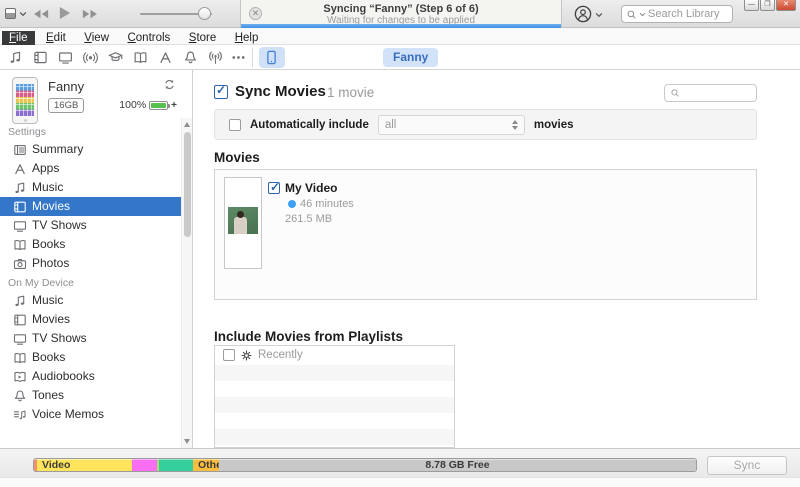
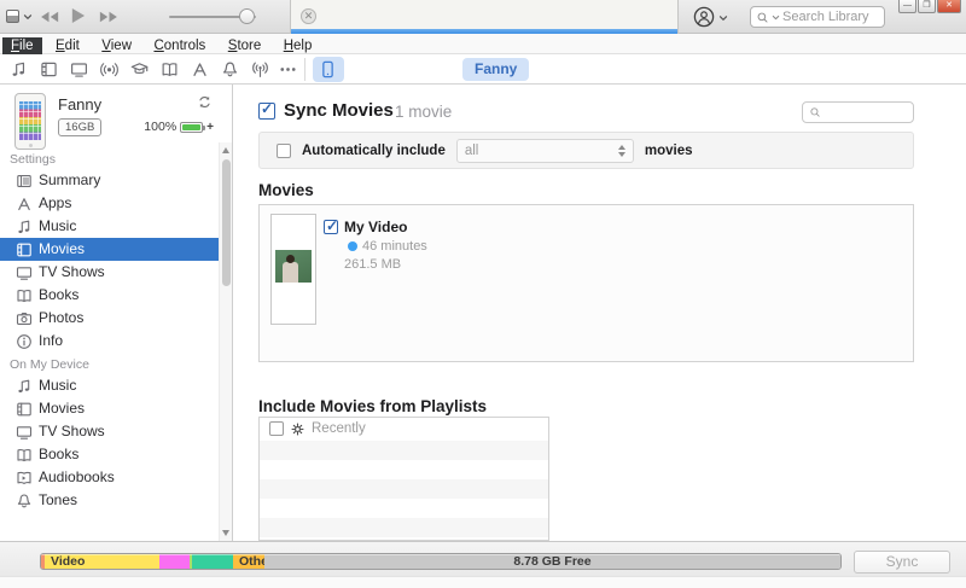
  ✕
- Syncing “Fanny” (Step 6 of 6)
- Waiting for changes to be applied
  Search Library
  File Edit View Controls Store Help
  Fanny
  Fanny
  16GB
  100%
  +
  Settings
  Summary
  Apps
  Music
  Movies
  TV Shows
  Books
  Photos
+ Info
  On My Device
  Music
  Movies
  TV Shows
  Books
  Audiobooks
  Tones
- Voice Memos
  Sync Movies
  1 movie
  Automatically include
  all
  movies
  Movies
  My Video
  46 minutes
  261.5 MB
  Include Movies from Playlists
  Recently
  Video
  8.78 GB Free
  Sync
